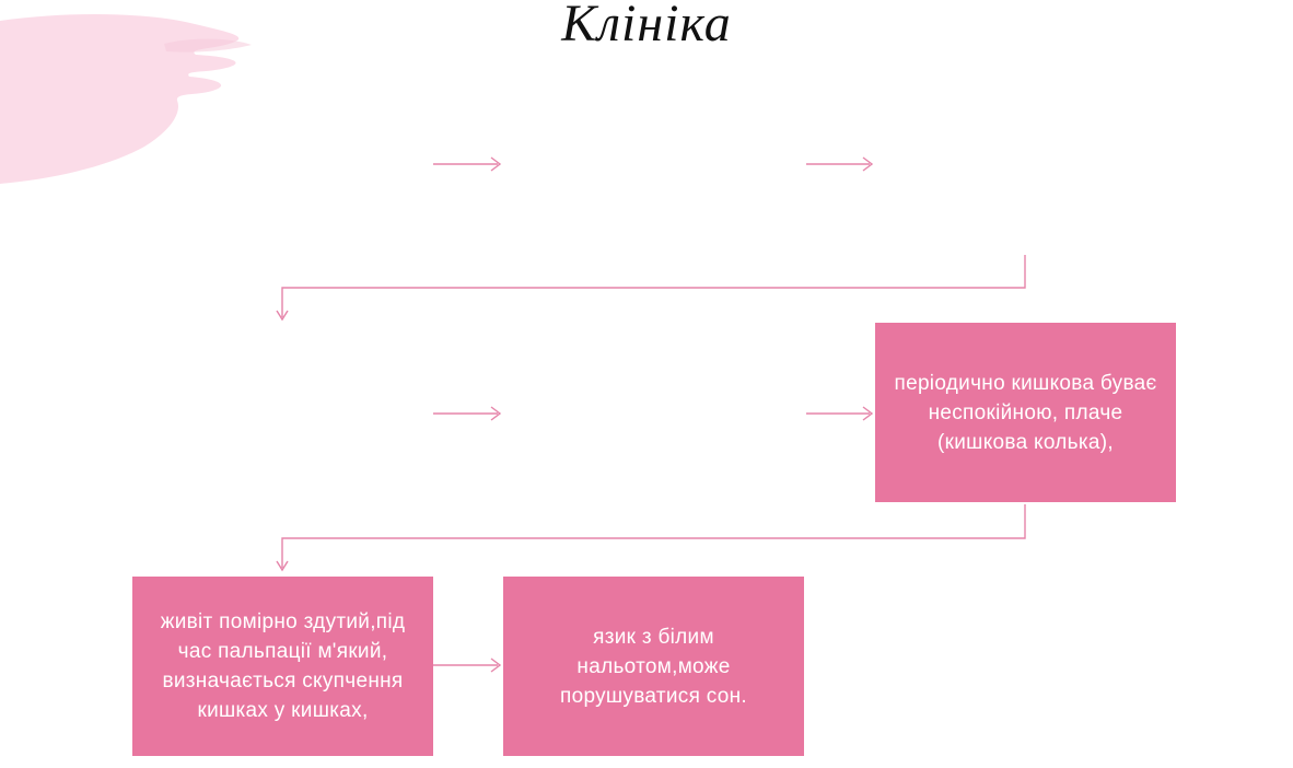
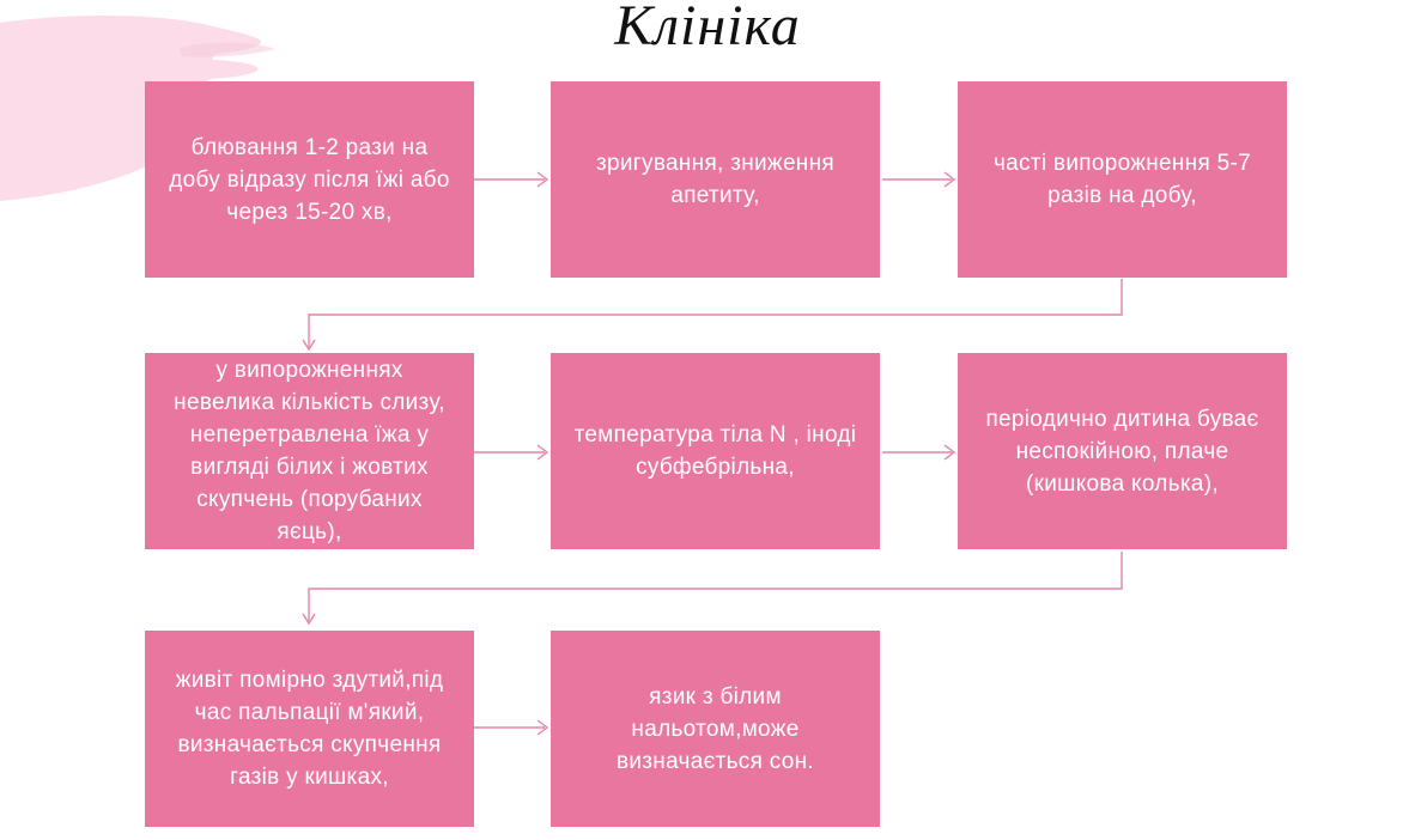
  Клініка
+ блювання 1-2 рази на добу відразу після їжі або через 15-20 хв,
+ зригування, зниження апетиту,
+ часті випорожнення 5-7 разів на добу,
+ у випорожненнях невелика кількість слизу, неперетравлена їжа у вигляді білих і жовтих скупчень (порубаних яєць),
+ температура тіла N , іноді субфебрільна,
- періодично кишкова буває неспокійною, плаче (кишкова колька),
+ періодично дитина буває неспокійною, плаче (кишкова колька),
- живіт помірно здутий,під час пальпації м'який, визначається скупчення кишках у кишках,
+ живіт помірно здутий,під час пальпації м'який, визначається скупчення газів у кишках,
- язик з білим нальотом,може порушуватися сон.
+ язик з білим нальотом,може визначається сон.
